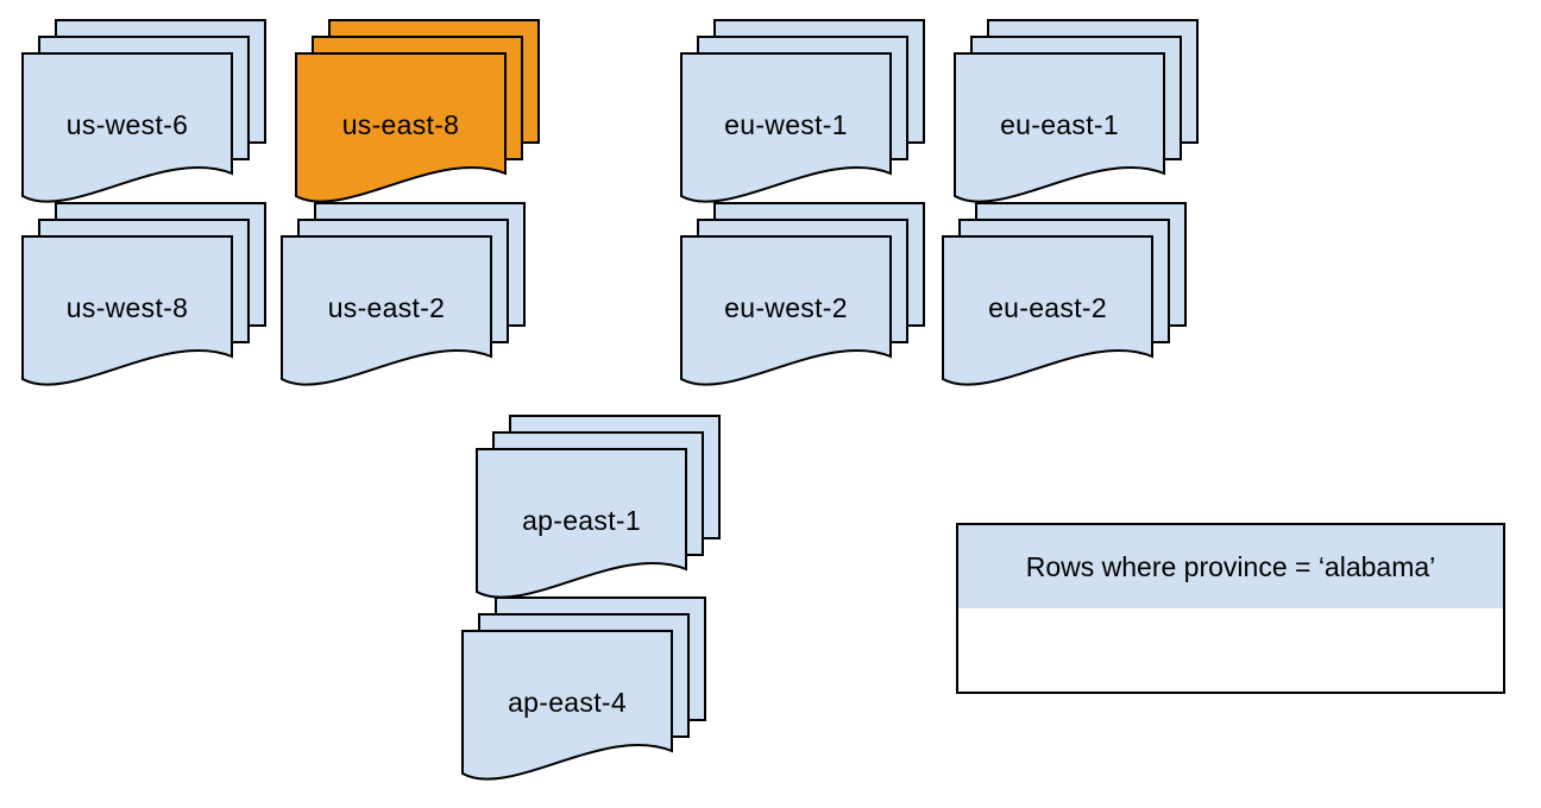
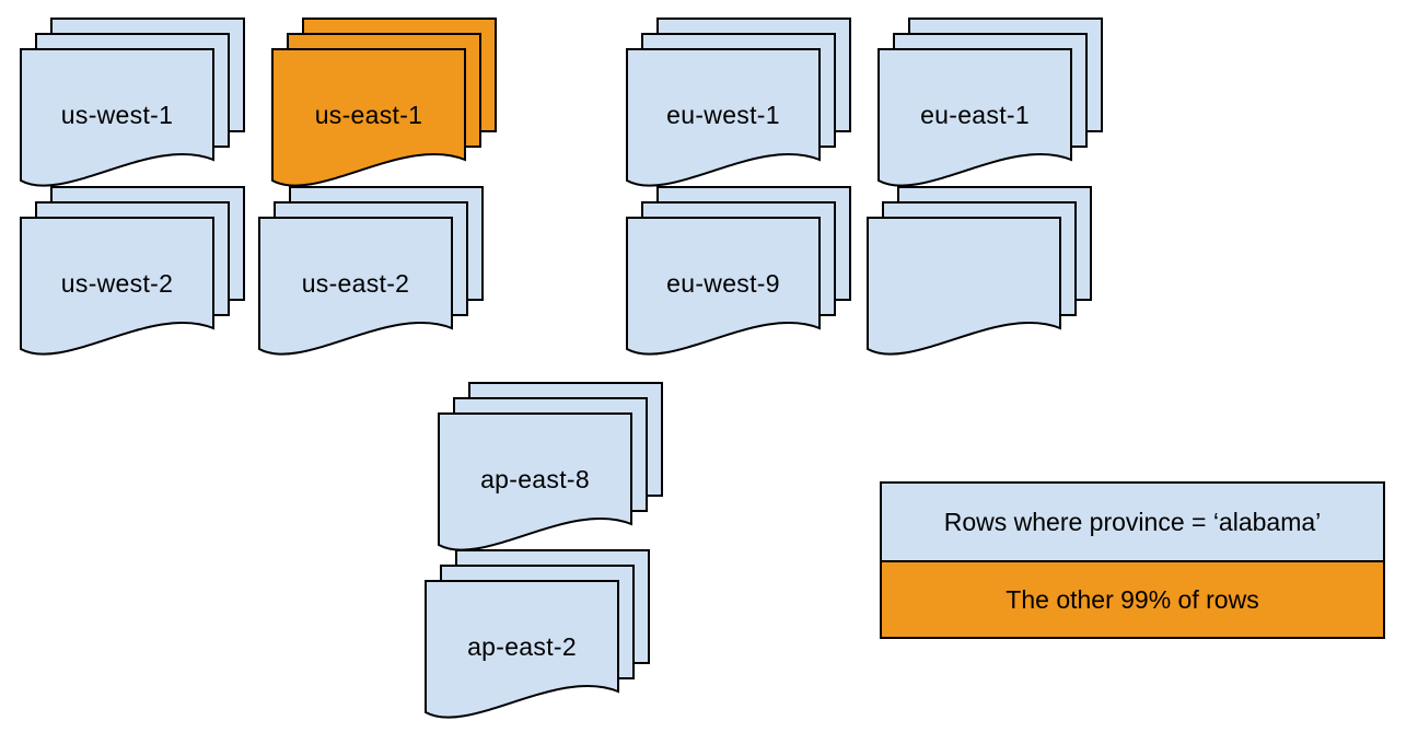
- us-west-6
+ us-west-1
- us-east-8
+ us-east-1
  eu-west-1
  eu-east-1
- us-west-8
+ us-west-2
  us-east-2
- eu-west-2
+ eu-west-9
- eu-east-2
- ap-east-1
+ ap-east-8
- ap-east-4
+ ap-east-2
  Rows where province = ‘alabama’
+ The other 99% of rows
